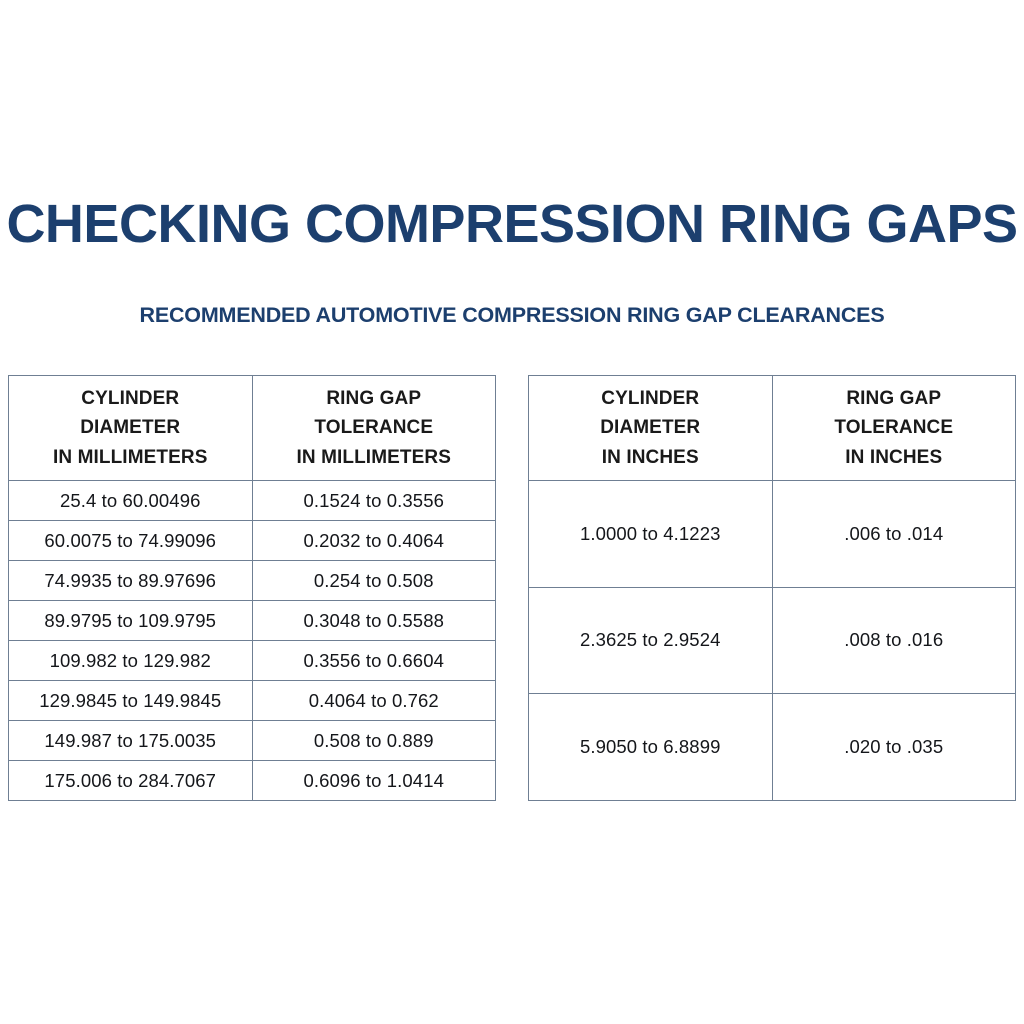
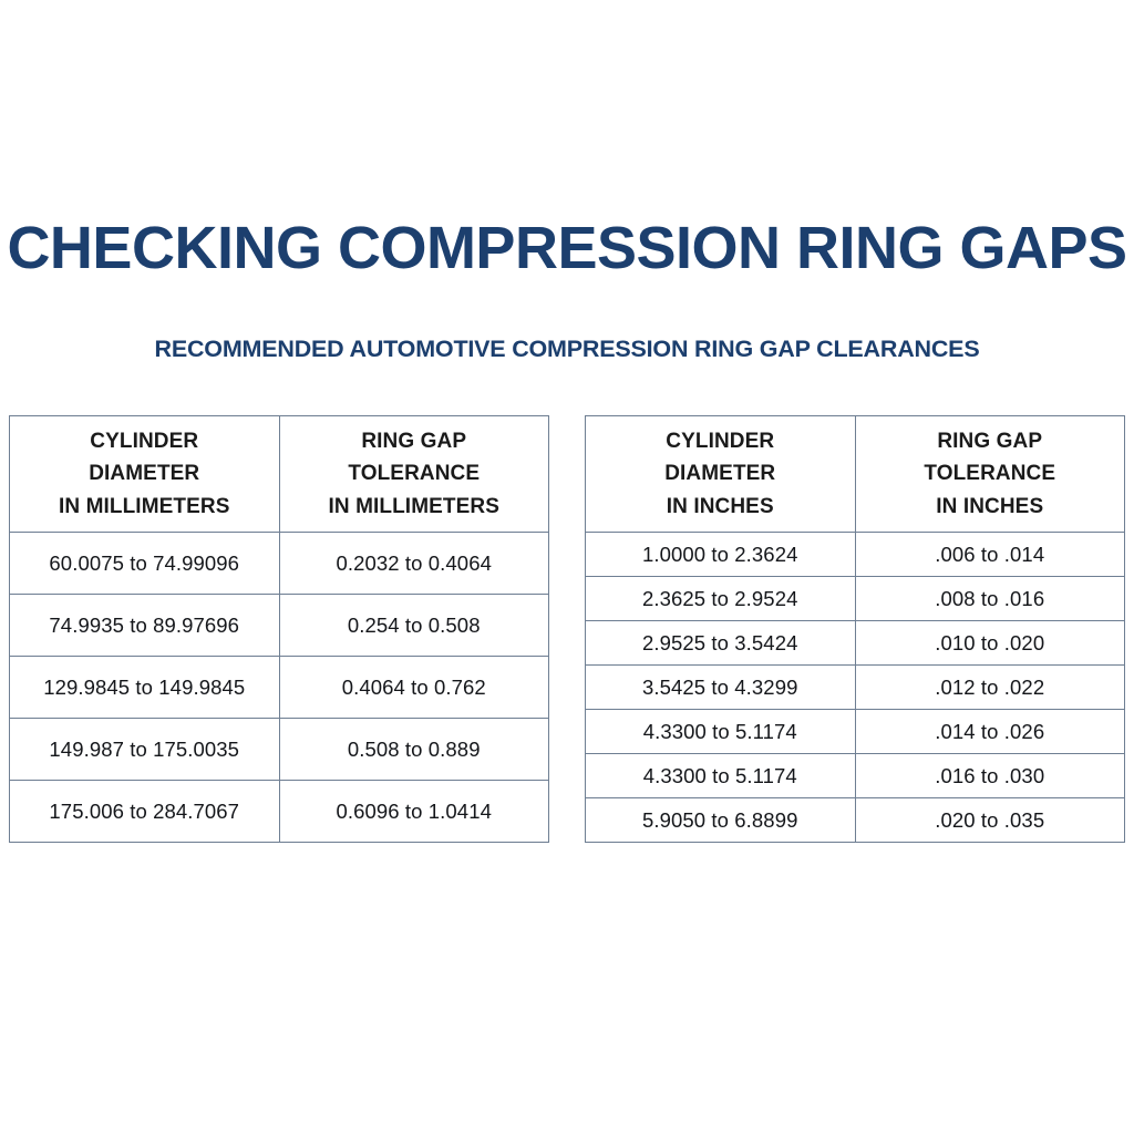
  CHECKING COMPRESSION RING GAPS
  RECOMMENDED AUTOMOTIVE COMPRESSION RING GAP CLEARANCES
  CYLINDER DIAMETER IN MILLIMETERS	RING GAP TOLERANCE IN MILLIMETERS
- 25.4 to 60.00496	0.1524 to 0.3556
  60.0075 to 74.99096	0.2032 to 0.4064
  74.9935 to 89.97696	0.254 to 0.508
- 89.9795 to 109.9795	0.3048 to 0.5588
- 109.982 to 129.982	0.3556 to 0.6604
  129.9845 to 149.9845	0.4064 to 0.762
  149.987 to 175.0035	0.508 to 0.889
  175.006 to 284.7067	0.6096 to 1.0414
  CYLINDER DIAMETER IN INCHES	RING GAP TOLERANCE IN INCHES
- 1.0000 to 4.1223	.006 to .014
+ 1.0000 to 2.3624	.006 to .014
  2.3625 to 2.9524	.008 to .016
+ 2.9525 to 3.5424	.010 to .020
+ 3.5425 to 4.3299	.012 to .022
+ 4.3300 to 5.1174	.014 to .026
+ 4.3300 to 5.1174	.016 to .030
  5.9050 to 6.8899	.020 to .035
